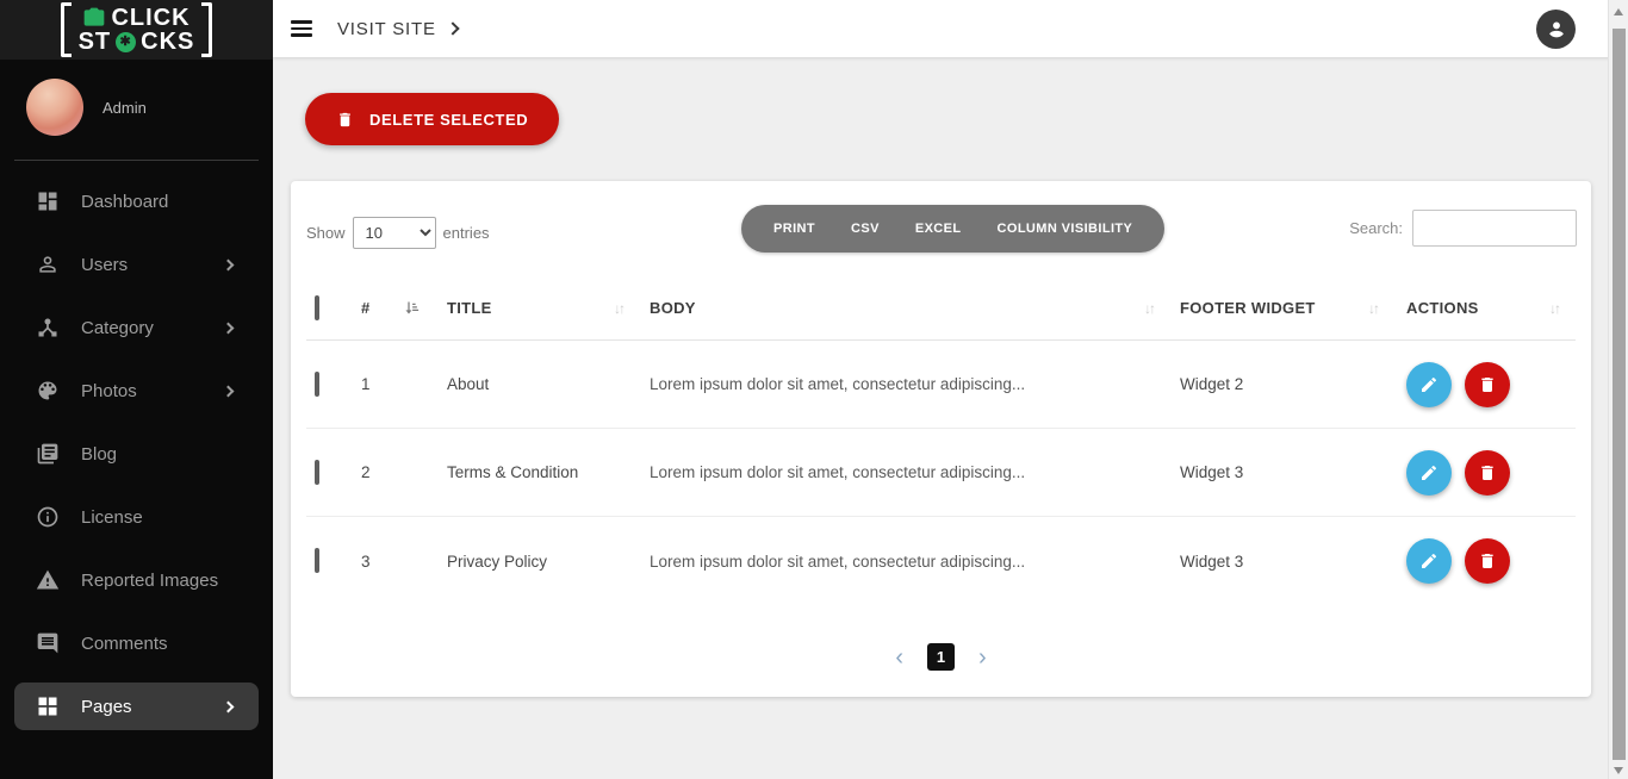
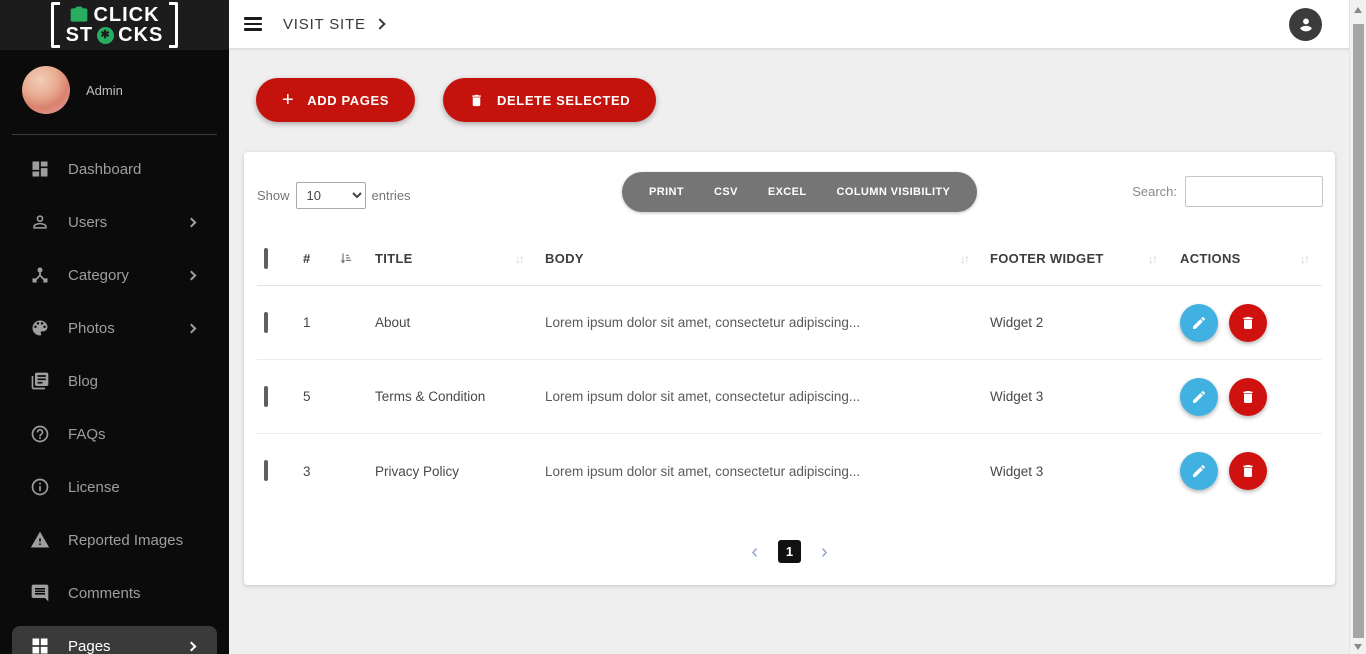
  CLICK
  ST
  ✱
  CKS
  Admin
  Dashboard
  Users
  Category
  Photos
  Blog
+ FAQs
  License
  Reported Images
  Comments
  Pages
  VISIT SITE
+ +
+ ADD PAGES
  DELETE SELECTED
  Show
  10
  entries
  PRINT
  CSV
  EXCEL
  COLUMN VISIBILITY
  Search:
  #
  TITLE
  ↓↑
  BODY
  ↓↑
  FOOTER WIDGET
  ↓↑
  ACTIONS
  ↓↑
  1
  About
  Lorem ipsum dolor sit amet, consectetur adipiscing...
  Widget 2
- 2
+ 5
  Terms & Condition
  Lorem ipsum dolor sit amet, consectetur adipiscing...
  Widget 3
  3
  Privacy Policy
  Lorem ipsum dolor sit amet, consectetur adipiscing...
  Widget 3
  ‹
  1
  ›
